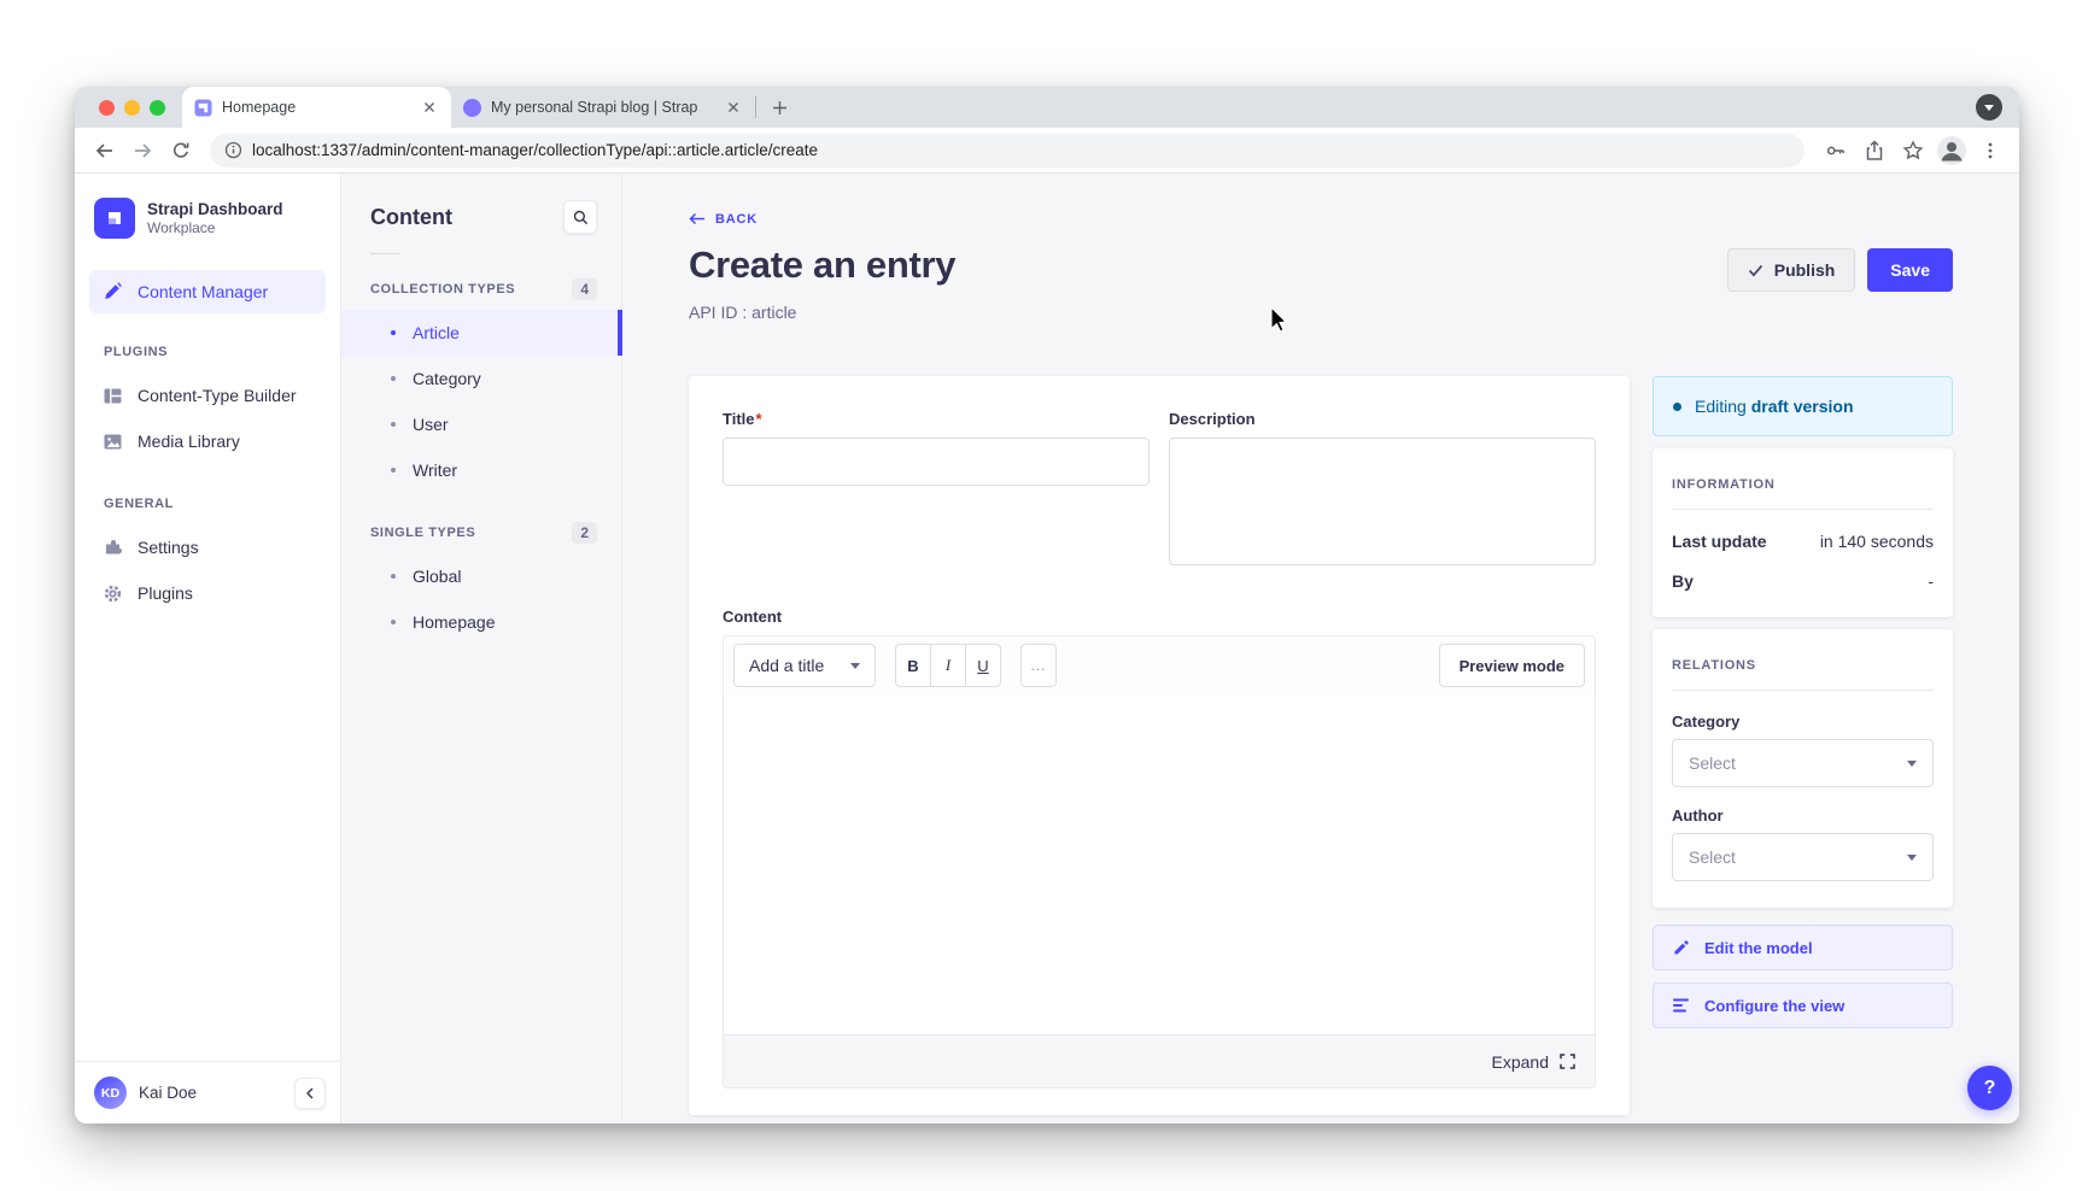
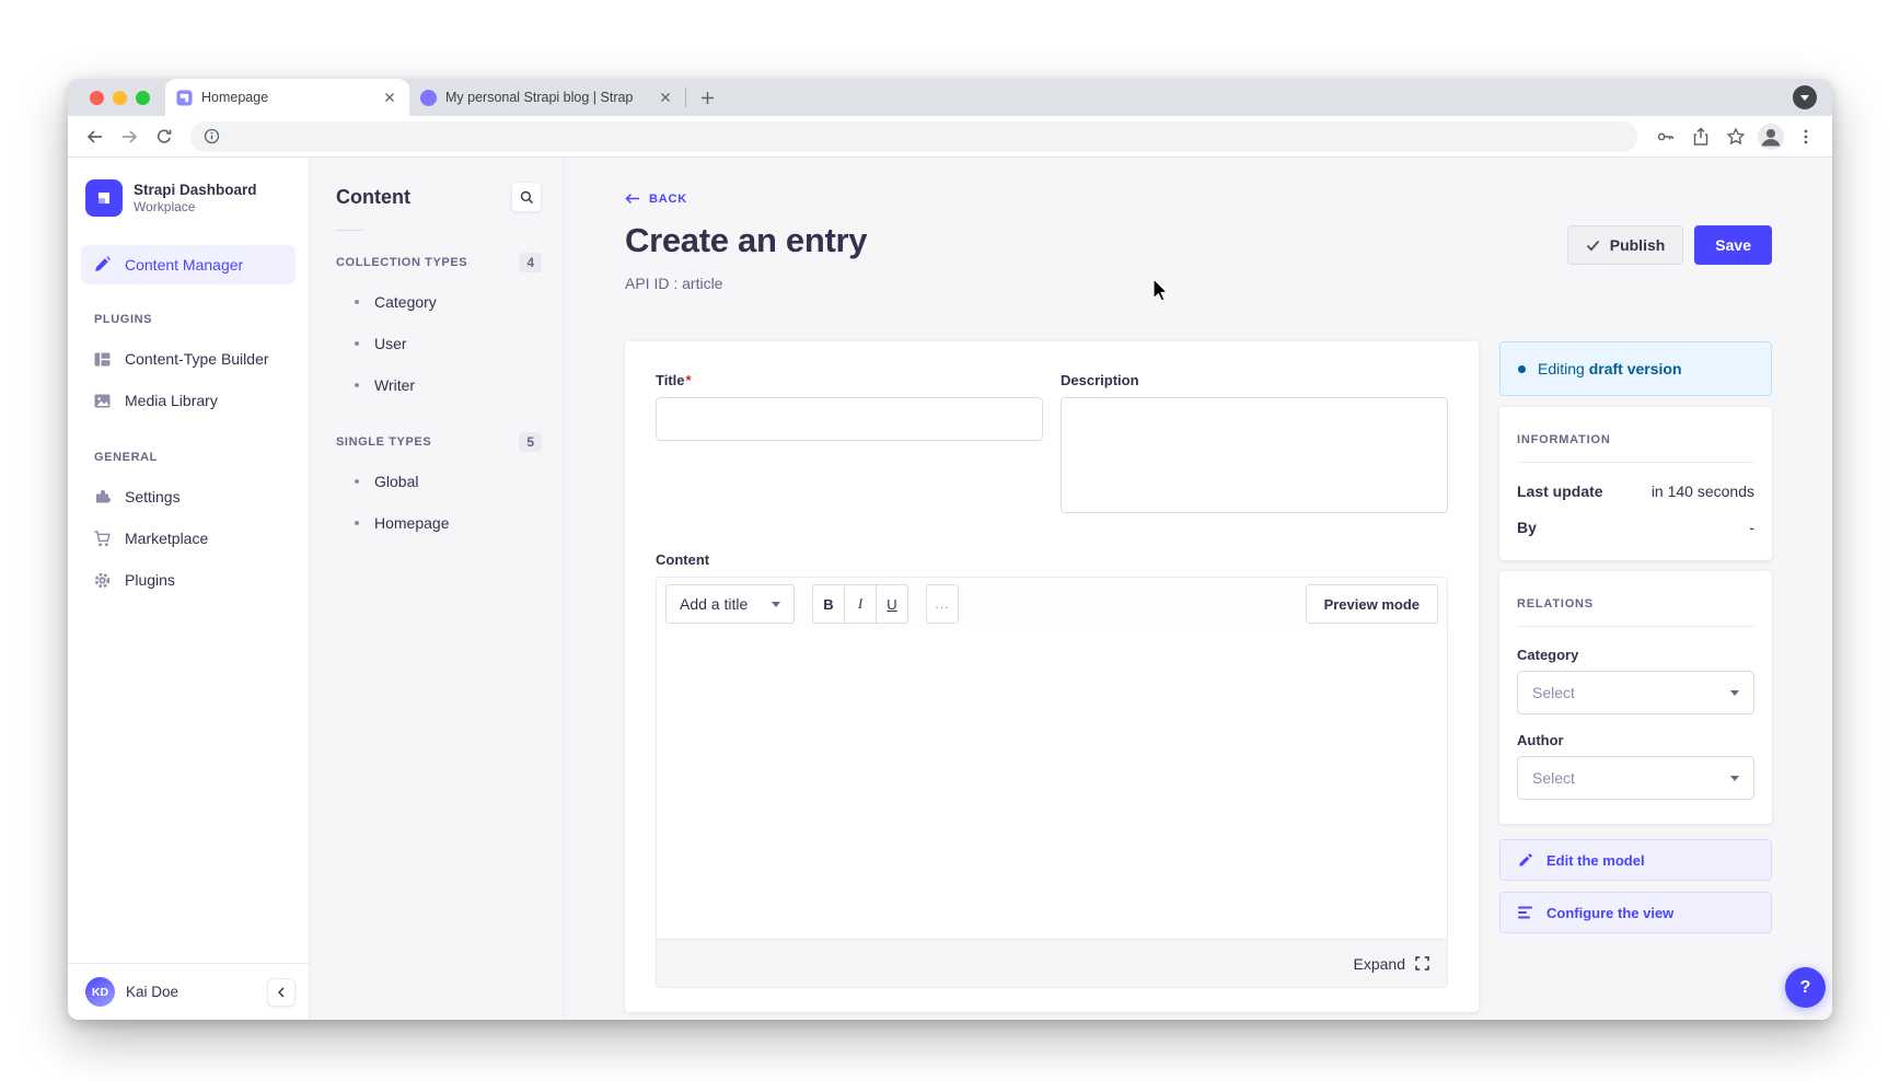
  Homepage
  My personal Strapi blog | Strap
- localhost:1337/admin/content-manager/collectionType/api::article.article/create
  Strapi Dashboard
  Workplace
  Content Manager
  PLUGINS
  Content-Type Builder
  Media Library
  GENERAL
  Settings
+ Marketplace
  Plugins
  KD
  Kai Doe
  Content
  COLLECTION TYPES
  4
- Article
  Category
  User
  Writer
  SINGLE TYPES
- 2
+ 5
  Global
  Homepage
  BACK
  Create an entry
  Publish
  Save
  API ID : article
  Title*
  Description
  Content
  Add a title
  B
  I
  U
  ...
  Preview mode
  Expand
  Editing draft version
  INFORMATION
  Last update
  in 140 seconds
  By
  -
  RELATIONS
  Category
  Select
  Author
  Select
  Edit the model
  Configure the view
  ?
